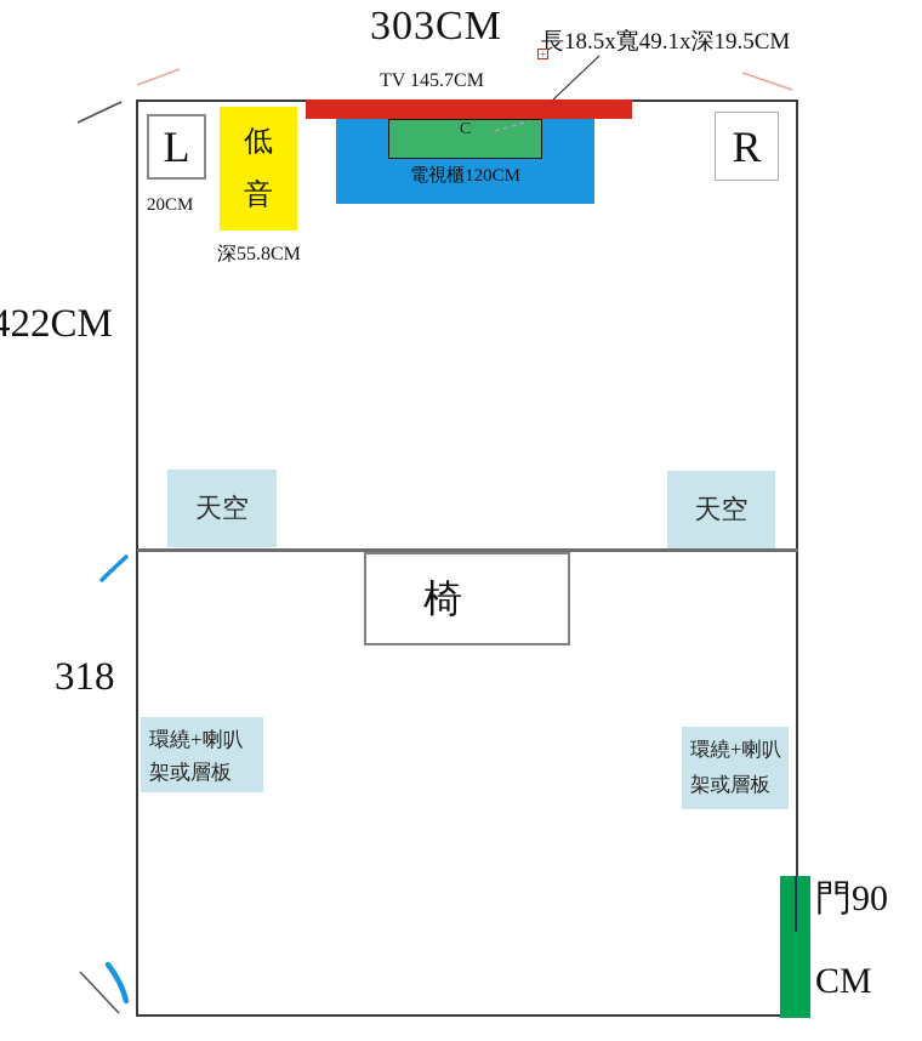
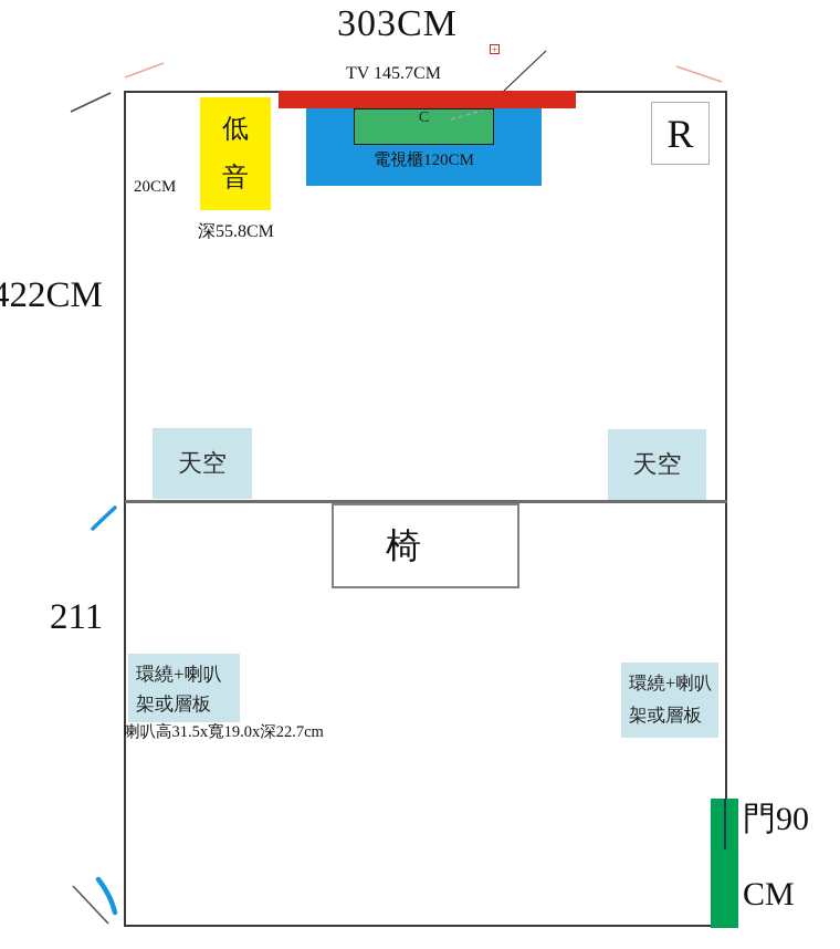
  303CM
- 長18.5x寬49.1x深19.5CM
  +
  TV 145.7CM
  C
  電視櫃120CM
- L
  20CM
  低音
  深55.8CM
  R
  422CM
- 318
+ 211
  天空
  天空
  椅
  環繞+喇叭
  架或層板
  環繞+喇叭
  架或層板
+ 喇叭高31.5x寬19.0x深22.7cm
  門90
  CM
